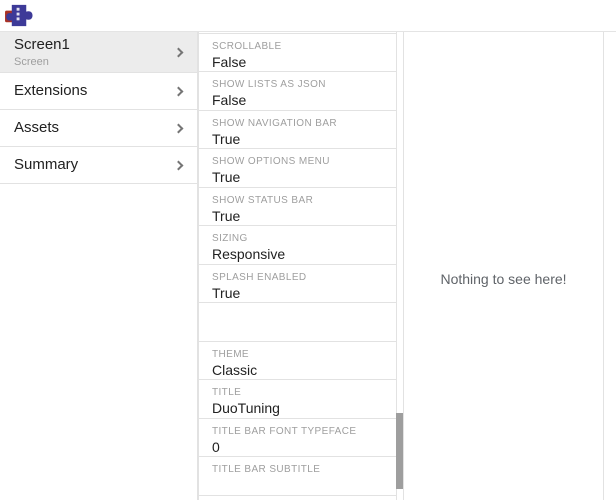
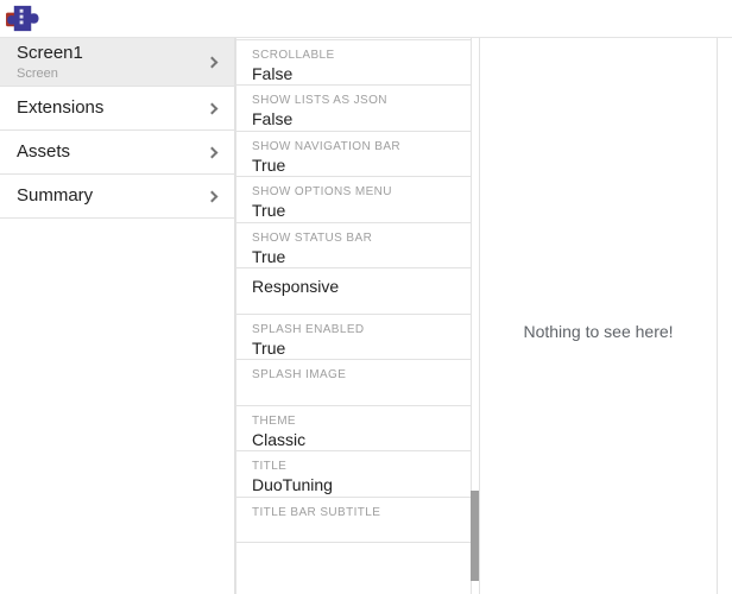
  Screen1
  Screen
  Extensions
  Assets
  Summary
  SCROLLABLE
  False
  SHOW LISTS AS JSON
  False
  SHOW NAVIGATION BAR
  True
  SHOW OPTIONS MENU
  True
  SHOW STATUS BAR
  True
- SIZING
  Responsive
  SPLASH ENABLED
  True
+ SPLASH IMAGE
  THEME
  Classic
  TITLE
  DuoTuning
- TITLE BAR FONT TYPEFACE
- 0
  TITLE BAR SUBTITLE
  Nothing to see here!
